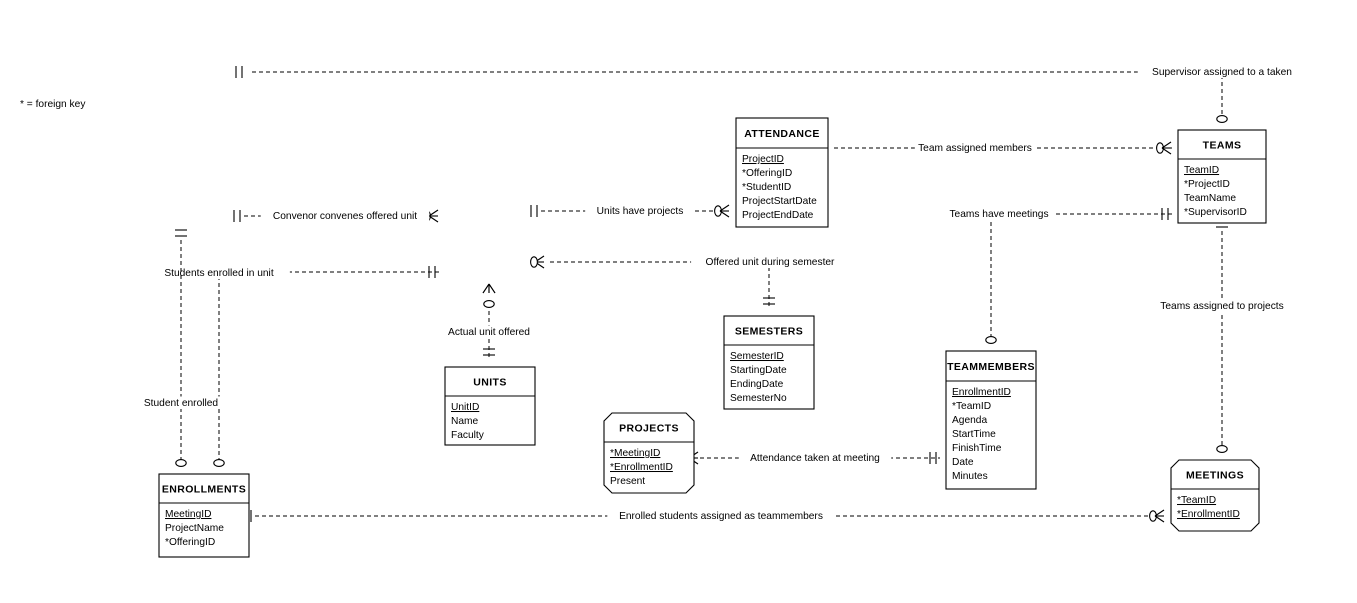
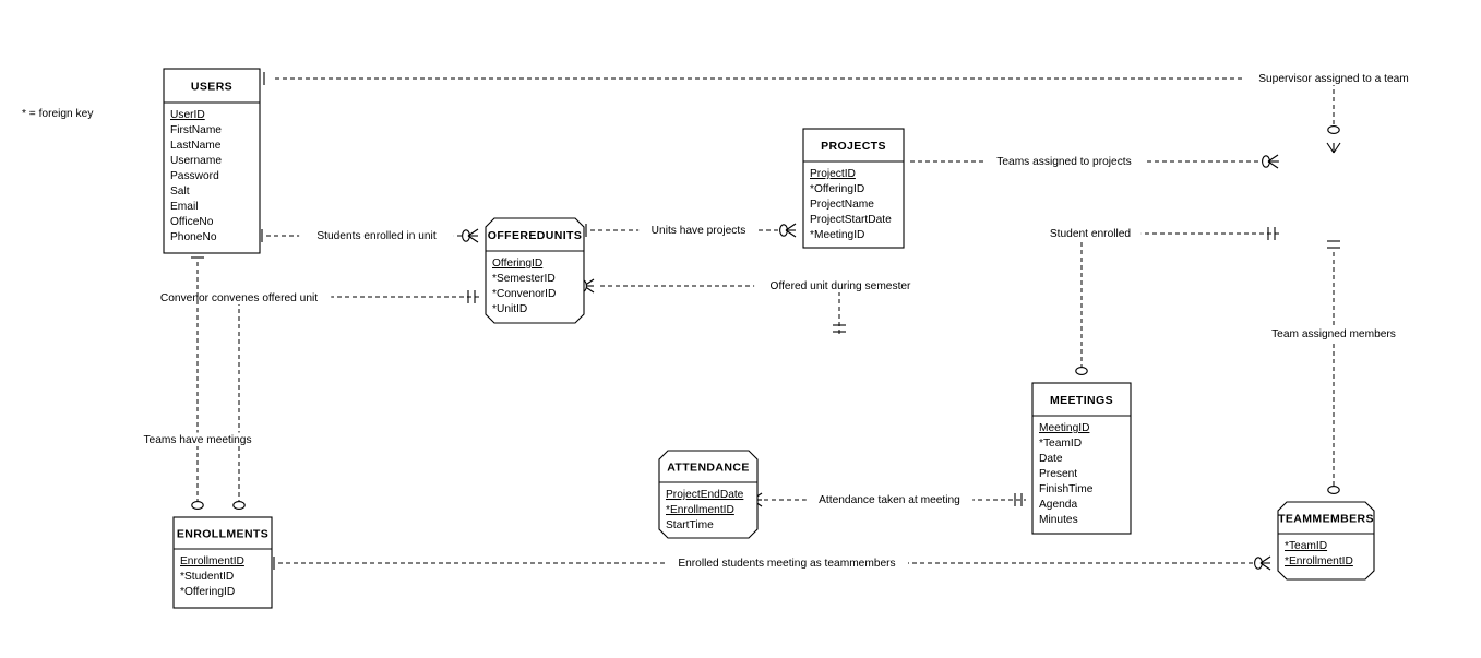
- Supervisor assigned to a taken
+ Supervisor assigned to a team
- Team assigned members
+ Teams assigned to projects
- Convenor convenes offered unit
+ Students enrolled in unit
  Units have projects
- Teams have meetings
+ Student enrolled
  Offered unit during semester
- Students enrolled in unit
+ Convenor convenes offered unit
- Teams assigned to projects
+ Team assigned members
- Actual unit offered
- Student enrolled
+ Teams have meetings
  Attendance taken at meeting
- Enrolled students assigned as teammembers
+ Enrolled students meeting as teammembers
+ USERS
+ UserID
+ FirstName
+ LastName
+ Username
+ Password
+ Salt
+ Email
+ OfficeNo
+ PhoneNo
+ OFFEREDUNITS
+ OfferingID
+ *SemesterID
+ *ConvenorID
+ *UnitID
- ATTENDANCE
+ PROJECTS
  ProjectID
  *OfferingID
- *StudentID
+ ProjectName
  ProjectStartDate
- ProjectEndDate
+ *MeetingID
- TEAMS
- TeamID
- *ProjectID
- TeamName
- *SupervisorID
- SEMESTERS
- SemesterID
- StartingDate
- EndingDate
- SemesterNo
- TEAMMEMBERS
+ MEETINGS
- EnrollmentID
+ MeetingID
  *TeamID
- Agenda
+ Date
- StartTime
+ Present
  FinishTime
- Date
+ Agenda
  Minutes
- UNITS
- UnitID
- Name
- Faculty
- PROJECTS
+ ATTENDANCE
- *MeetingID
+ ProjectEndDate
  *EnrollmentID
- Present
+ StartTime
  ENROLLMENTS
- MeetingID
+ EnrollmentID
- ProjectName
+ *StudentID
  *OfferingID
- MEETINGS
+ TEAMMEMBERS
  *TeamID
  *EnrollmentID
  * = foreign key
